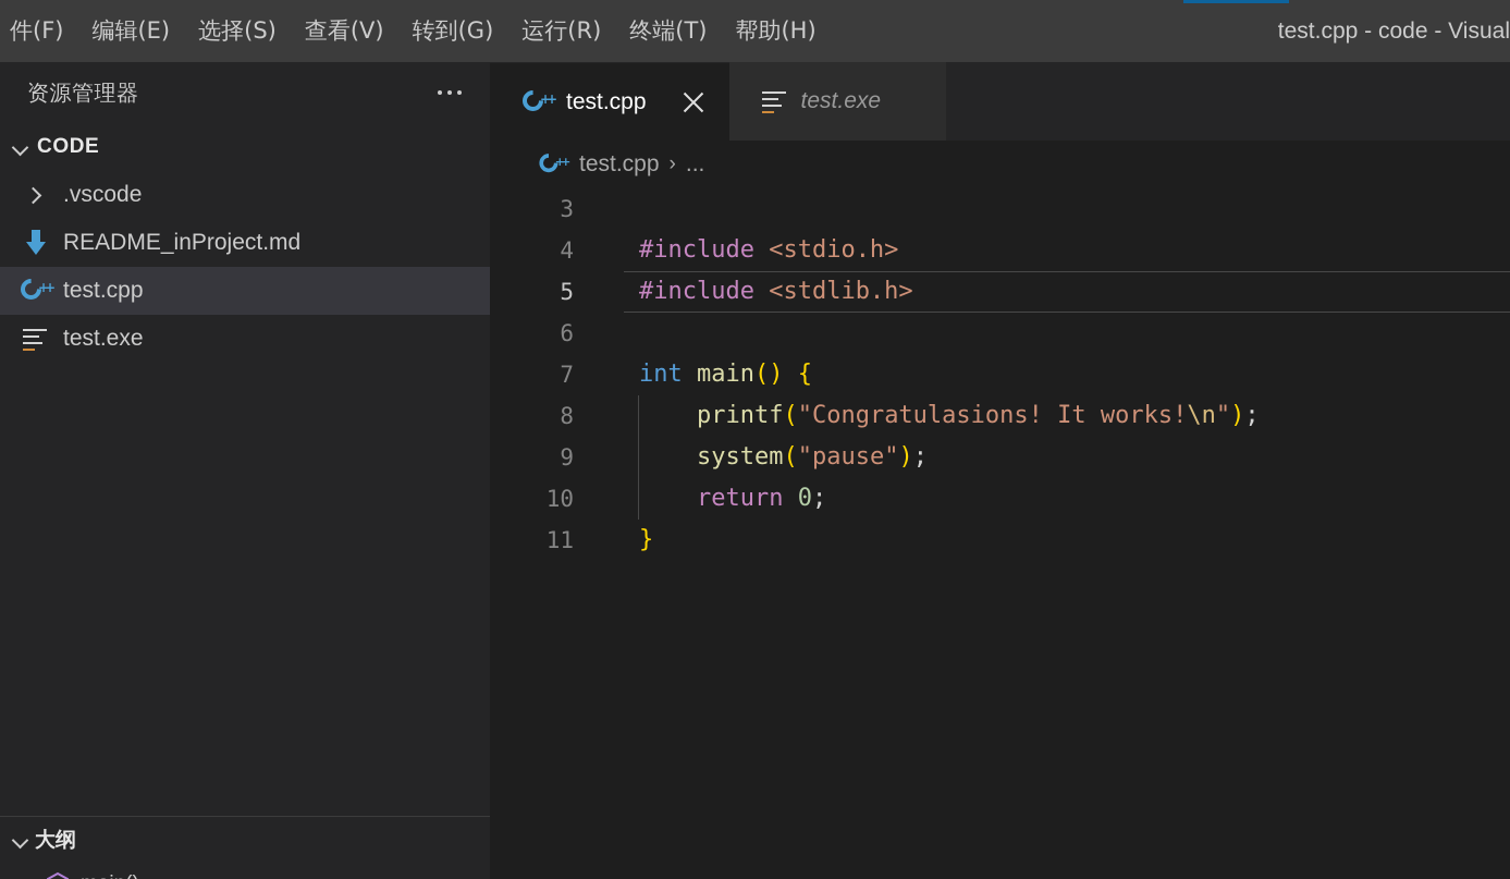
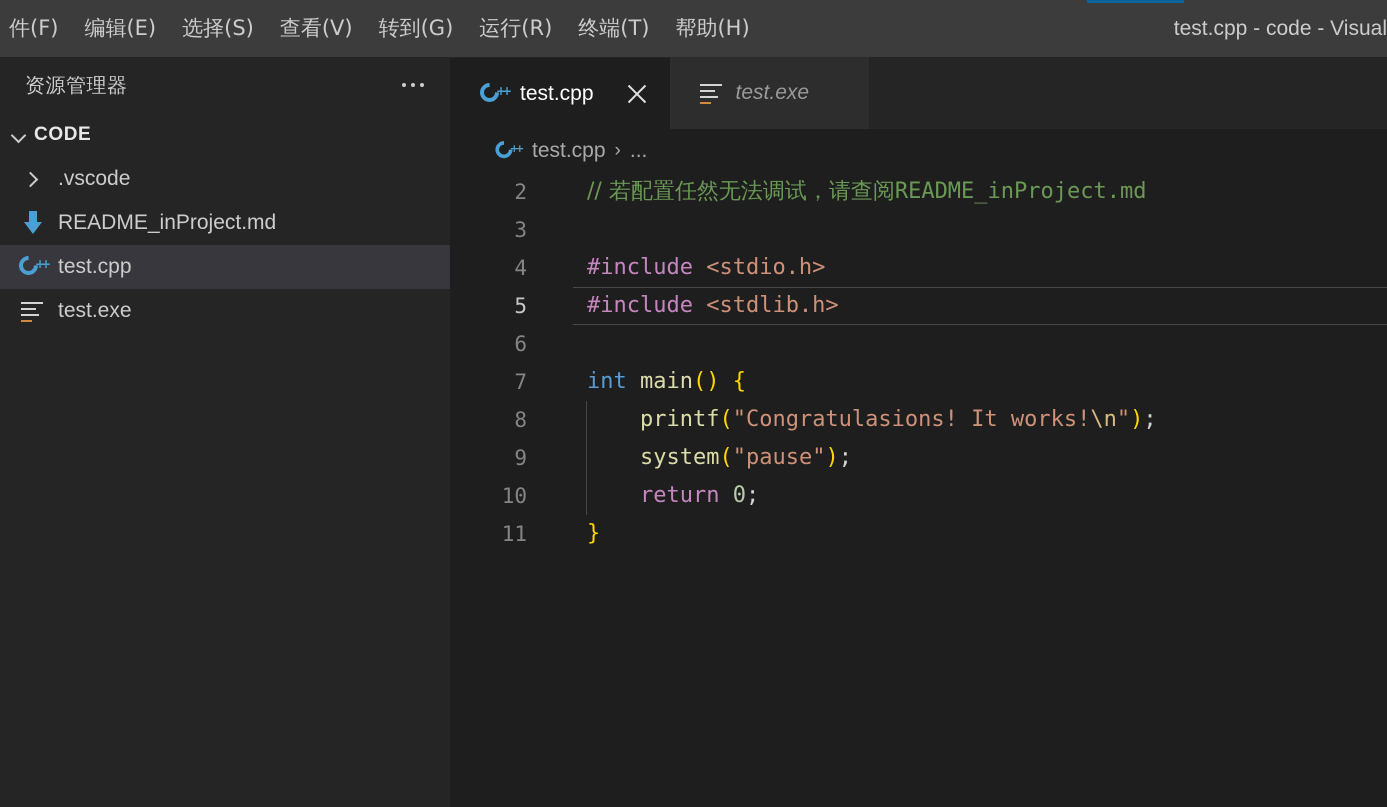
  件(F)
  编辑(E)
  选择(S)
  查看(V)
  转到(G)
  运行(R)
  终端(T)
  帮助(H)
  test.cpp - code - Visual
  资源管理器
  CODE
  .vscode
  README_inProject.md
  +
  +
  test.cpp
  test.exe
- 大纲
  +
  +
  test.cpp
  test.exe
  +
  +
  test.cpp
  ›
  ...
+ 2
+ // 若配置任然无法调试，请查阅README_inProject.md
  3
  4
  #include <stdio.h>
  5
  #include <stdlib.h>
  6
  7
  int main() {
  8
  printf("Congratulasions! It works!\n");
  9
  system("pause");
  10
  return 0;
  11
  }
